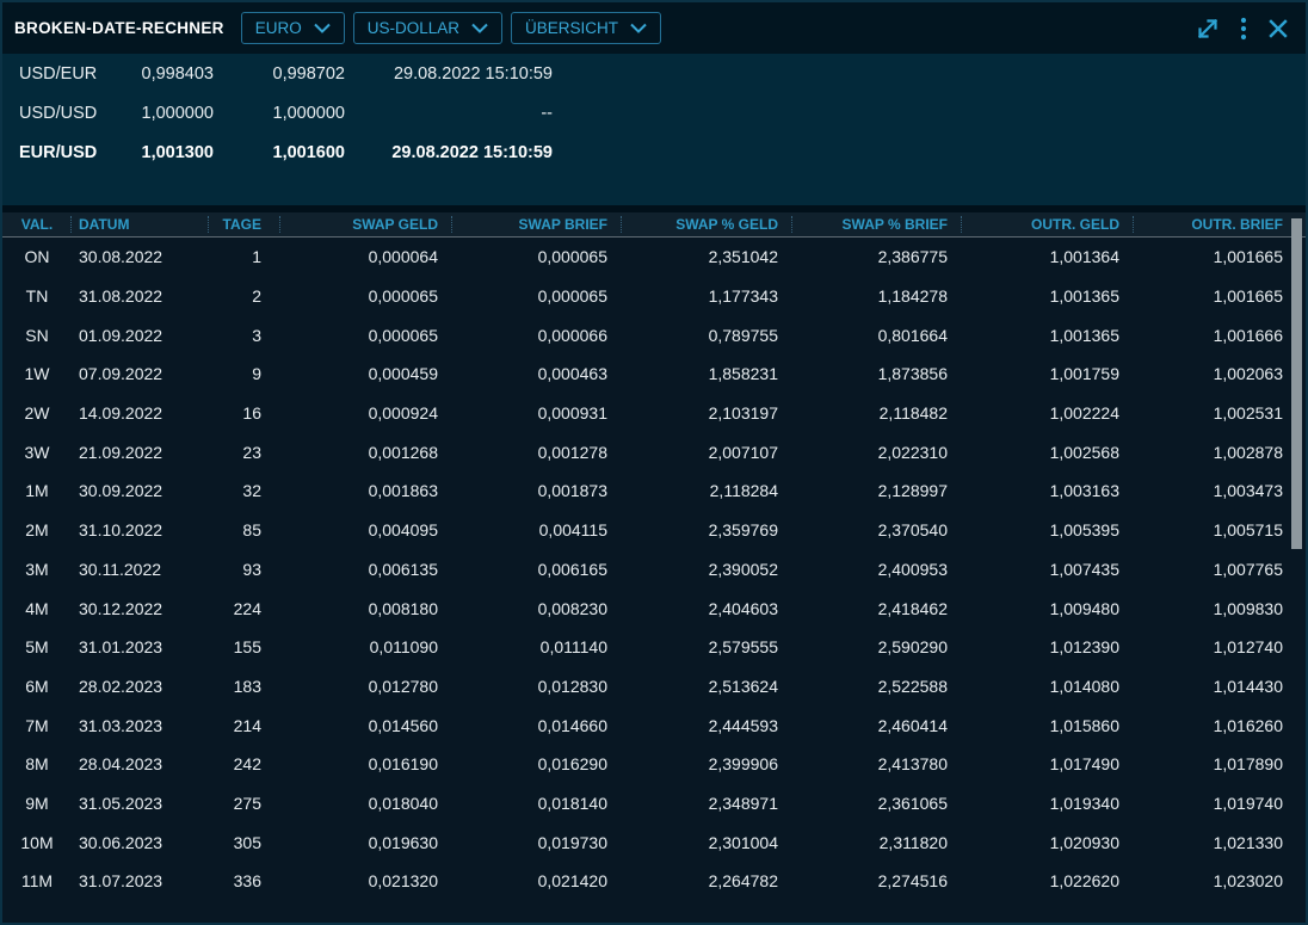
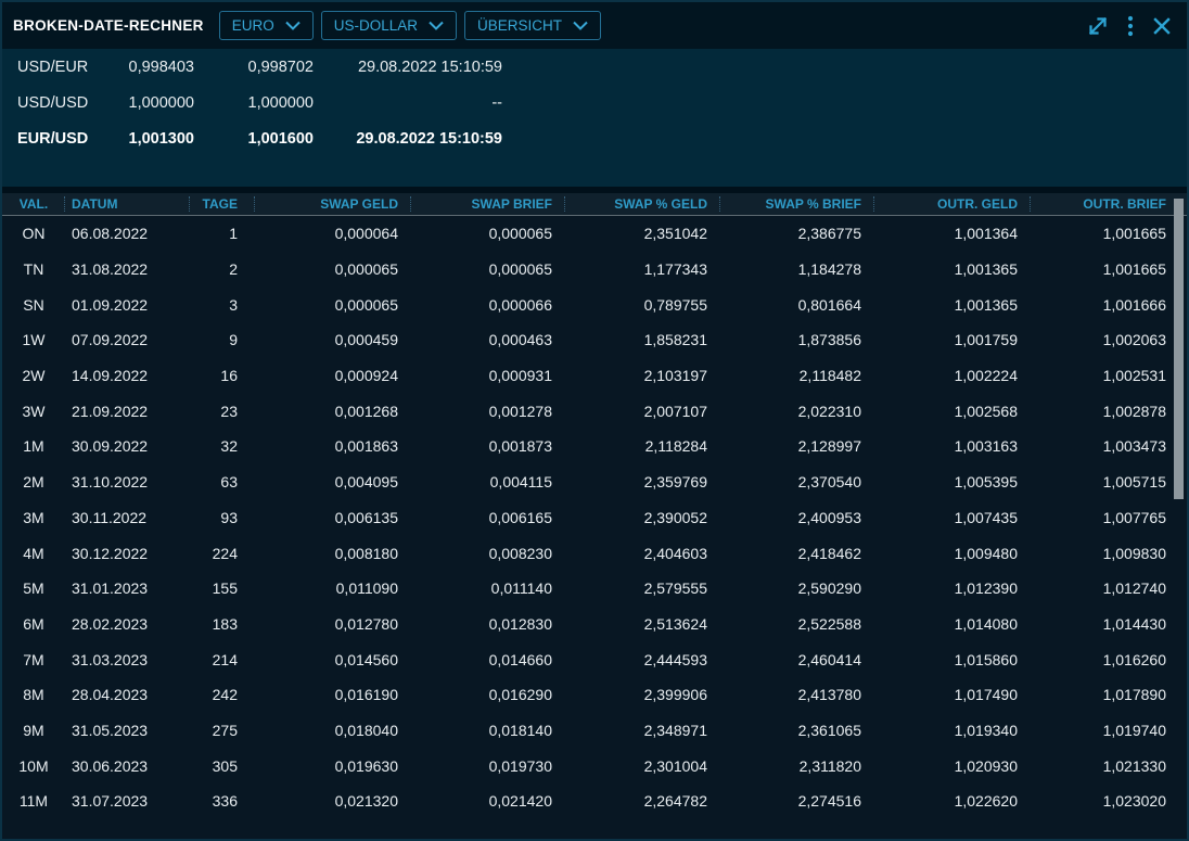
  BROKEN-DATE-RECHNER
  EURO
  US-DOLLAR
  ÜBERSICHT
  USD/EUR
  0,998403
  0,998702
  29.08.2022 15:10:59
  USD/USD
  1,000000
  1,000000
  --
  EUR/USD
  1,001300
  1,001600
  29.08.2022 15:10:59
  VAL.
  DATUM
  TAGE
  SWAP GELD
  SWAP BRIEF
  SWAP % GELD
  SWAP % BRIEF
  OUTR. GELD
  OUTR. BRIEF
  ON
- 30.08.2022
+ 06.08.2022
  1
  0,000064
  0,000065
  2,351042
  2,386775
  1,001364
  1,001665
  TN
  31.08.2022
  2
  0,000065
  0,000065
  1,177343
  1,184278
  1,001365
  1,001665
  SN
  01.09.2022
  3
  0,000065
  0,000066
  0,789755
  0,801664
  1,001365
  1,001666
  1W
  07.09.2022
  9
  0,000459
  0,000463
  1,858231
  1,873856
  1,001759
  1,002063
  2W
  14.09.2022
  16
  0,000924
  0,000931
  2,103197
  2,118482
  1,002224
  1,002531
  3W
  21.09.2022
  23
  0,001268
  0,001278
  2,007107
  2,022310
  1,002568
  1,002878
  1M
  30.09.2022
  32
  0,001863
  0,001873
  2,118284
  2,128997
  1,003163
  1,003473
  2M
  31.10.2022
- 85
+ 63
  0,004095
  0,004115
  2,359769
  2,370540
  1,005395
  1,005715
  3M
  30.11.2022
  93
  0,006135
  0,006165
  2,390052
  2,400953
  1,007435
  1,007765
  4M
  30.12.2022
  224
  0,008180
  0,008230
  2,404603
  2,418462
  1,009480
  1,009830
  5M
  31.01.2023
  155
  0,011090
  0,011140
  2,579555
  2,590290
  1,012390
  1,012740
  6M
  28.02.2023
  183
  0,012780
  0,012830
  2,513624
  2,522588
  1,014080
  1,014430
  7M
  31.03.2023
  214
  0,014560
  0,014660
  2,444593
  2,460414
  1,015860
  1,016260
  8M
  28.04.2023
  242
  0,016190
  0,016290
  2,399906
  2,413780
  1,017490
  1,017890
  9M
  31.05.2023
  275
  0,018040
  0,018140
  2,348971
  2,361065
  1,019340
  1,019740
  10M
  30.06.2023
  305
  0,019630
  0,019730
  2,301004
  2,311820
  1,020930
  1,021330
  11M
  31.07.2023
  336
  0,021320
  0,021420
  2,264782
  2,274516
  1,022620
  1,023020
